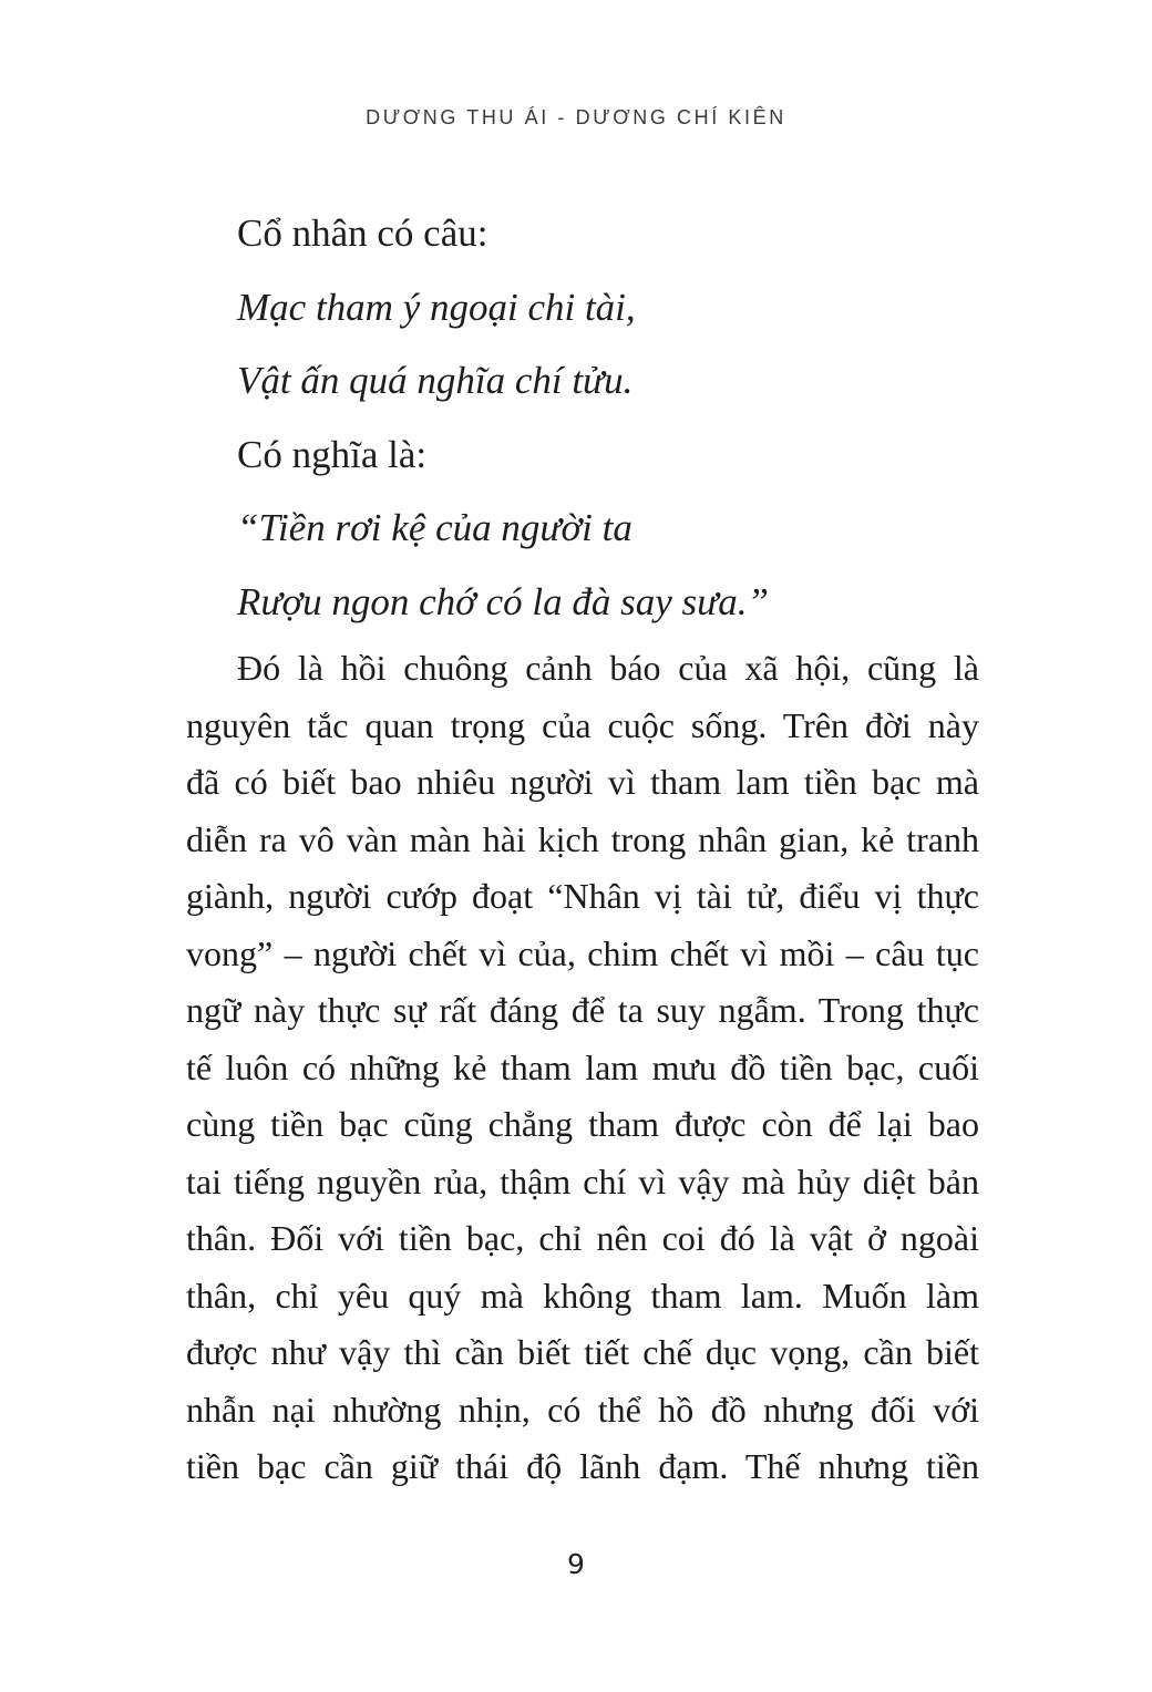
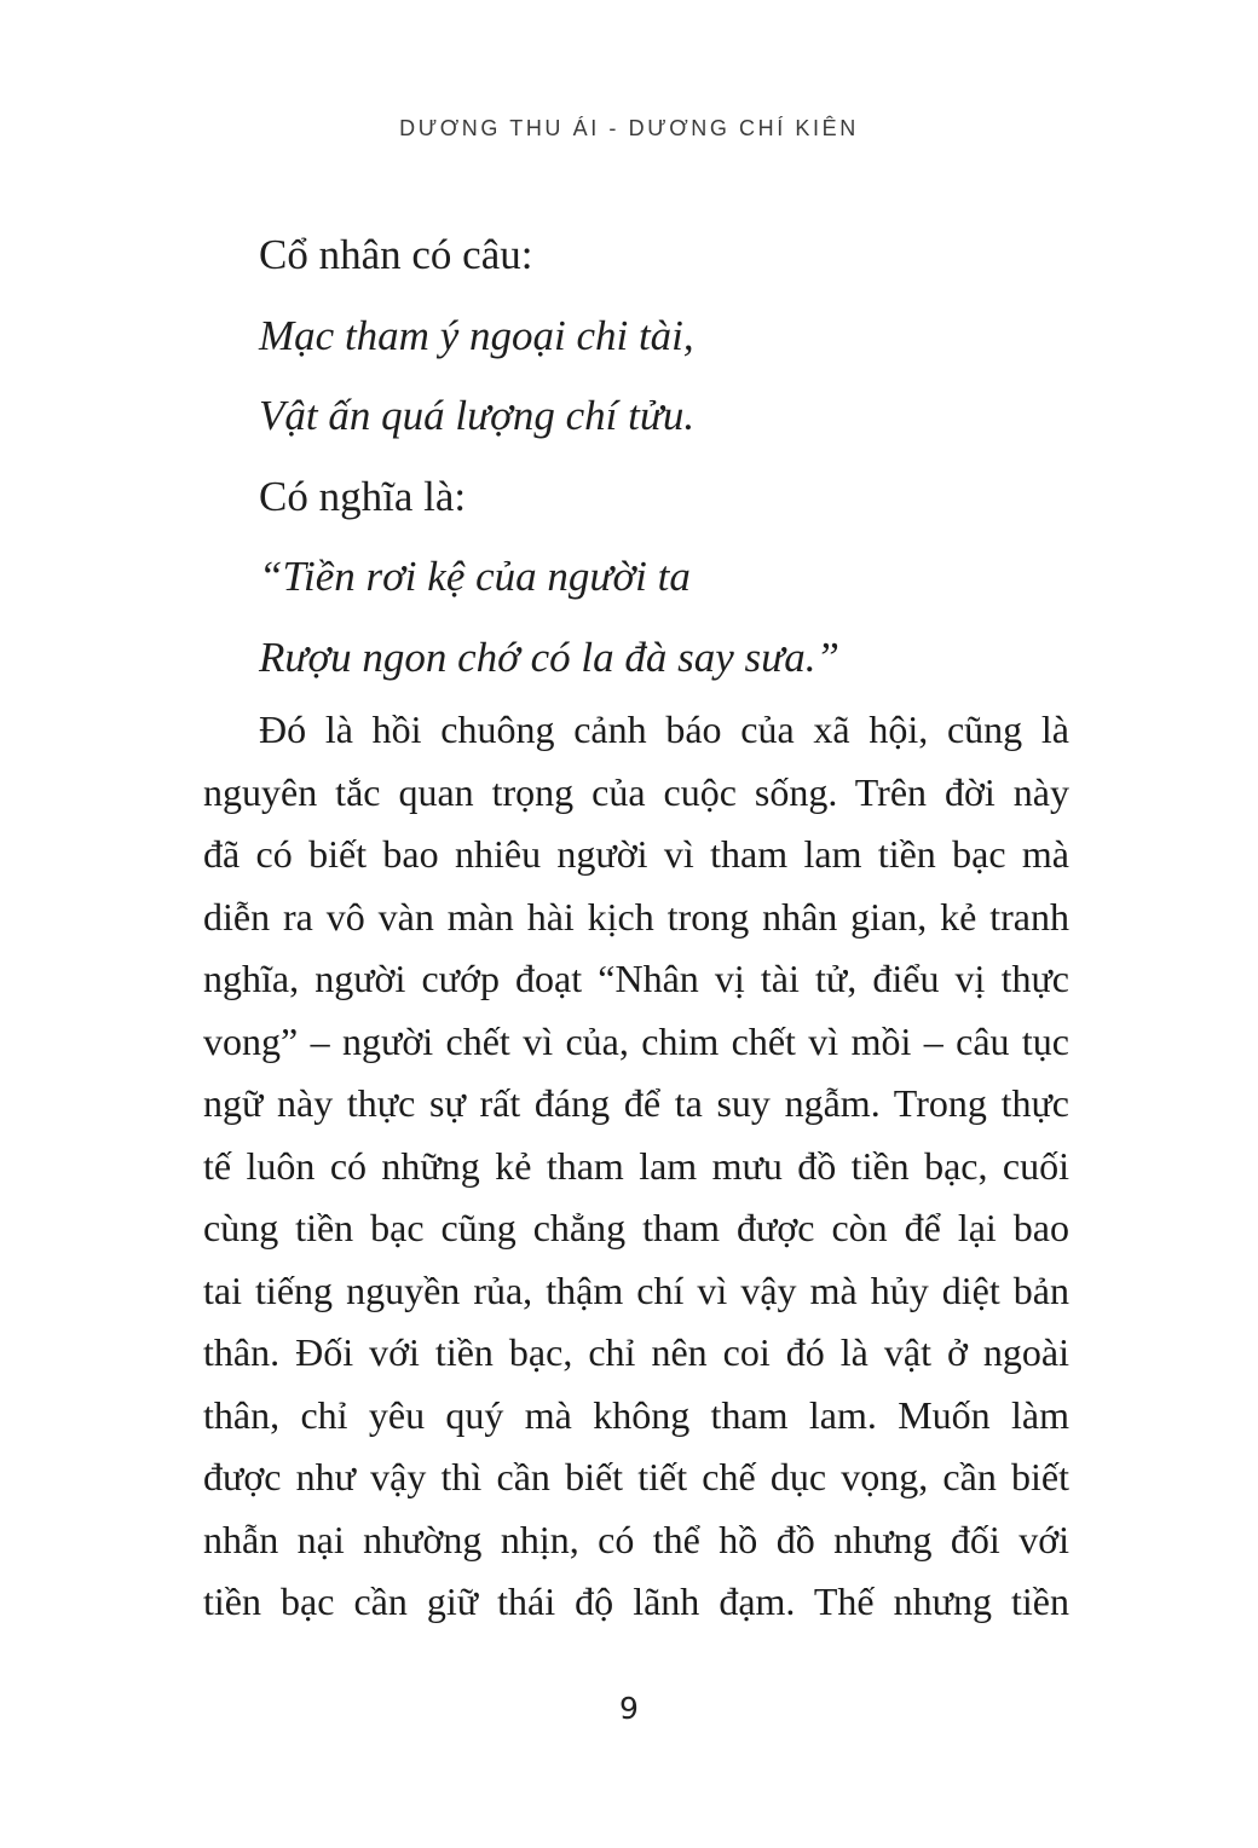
  DƯƠNG THU ÁI - DƯƠNG CHÍ KIÊN
  Cổ nhân có câu:
  Mạc tham ý ngoại chi tài,
- Vật ấn quá nghĩa chí tửu.
+ Vật ấn quá lượng chí tửu.
  Có nghĩa là:
  “Tiền rơi kệ của người ta
  Rượu ngon chớ có la đà say sưa.”
  Đó là hồi chuông cảnh báo của xã hội, cũng là
  nguyên tắc quan trọng của cuộc sống. Trên đời này
  đã có biết bao nhiêu người vì tham lam tiền bạc mà
  diễn ra vô vàn màn hài kịch trong nhân gian, kẻ tranh
- giành, người cướp đoạt “Nhân vị tài tử, điểu vị thực
+ nghĩa, người cướp đoạt “Nhân vị tài tử, điểu vị thực
  vong” – người chết vì của, chim chết vì mồi – câu tục
  ngữ này thực sự rất đáng để ta suy ngẫm. Trong thực
  tế luôn có những kẻ tham lam mưu đồ tiền bạc, cuối
  cùng tiền bạc cũng chẳng tham được còn để lại bao
  tai tiếng nguyền rủa, thậm chí vì vậy mà hủy diệt bản
  thân. Đối với tiền bạc, chỉ nên coi đó là vật ở ngoài
  thân, chỉ yêu quý mà không tham lam. Muốn làm
  được như vậy thì cần biết tiết chế dục vọng, cần biết
  nhẫn nại nhường nhịn, có thể hồ đồ nhưng đối với
  tiền bạc cần giữ thái độ lãnh đạm. Thế nhưng tiền
  9
